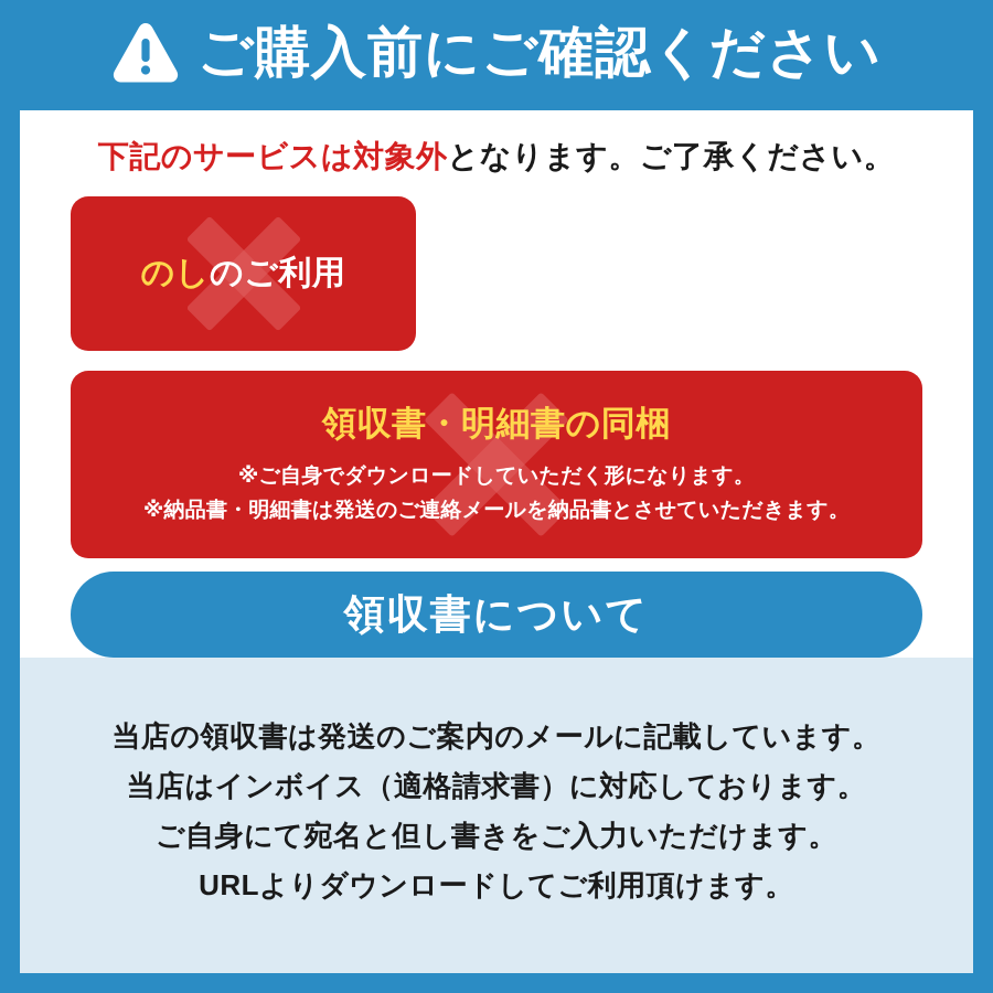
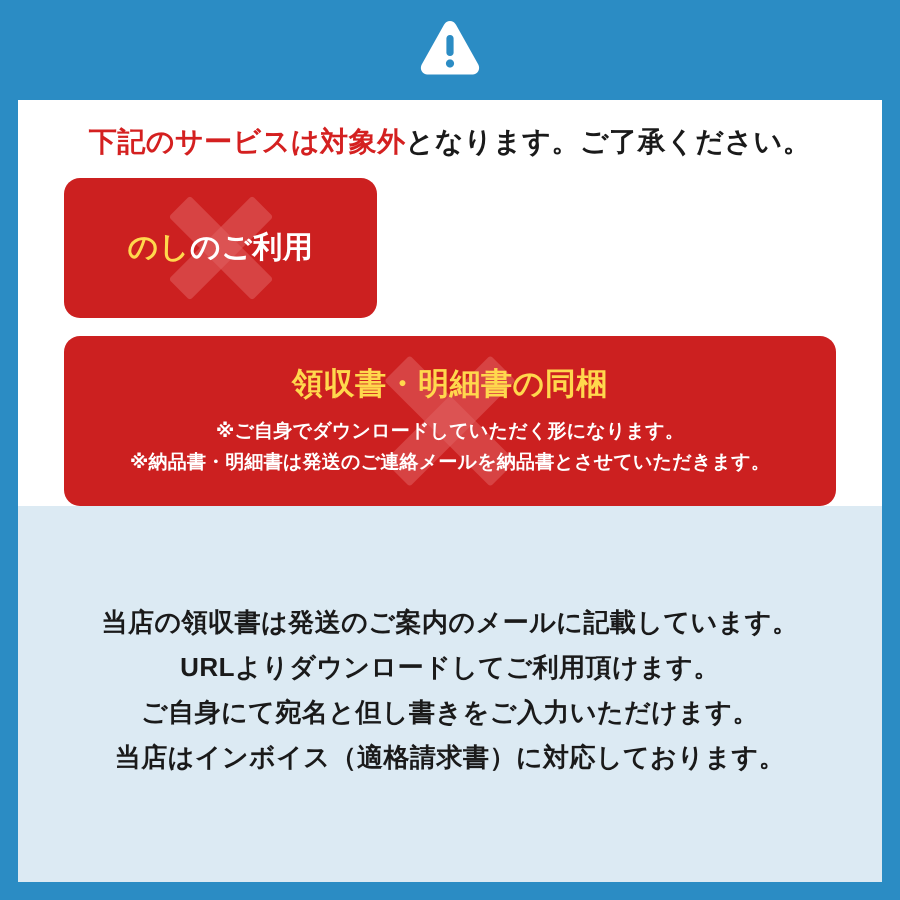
- ご購入前にご確認ください
  下記のサービスは対象外となります。ご了承ください。
  のしのご利用
  領収書・明細書の同梱
  ※ご自身でダウンロードしていただく形になります。
  ※納品書・明細書は発送のご連絡メールを納品書とさせていただきます。
- 領収書について
  当店の領収書は発送のご案内のメールに記載しています。
- 当店はインボイス（適格請求書）に対応しております。
+ URLよりダウンロードしてご利用頂けます。
  ご自身にて宛名と但し書きをご入力いただけます。
- URLよりダウンロードしてご利用頂けます。
+ 当店はインボイス（適格請求書）に対応しております。
